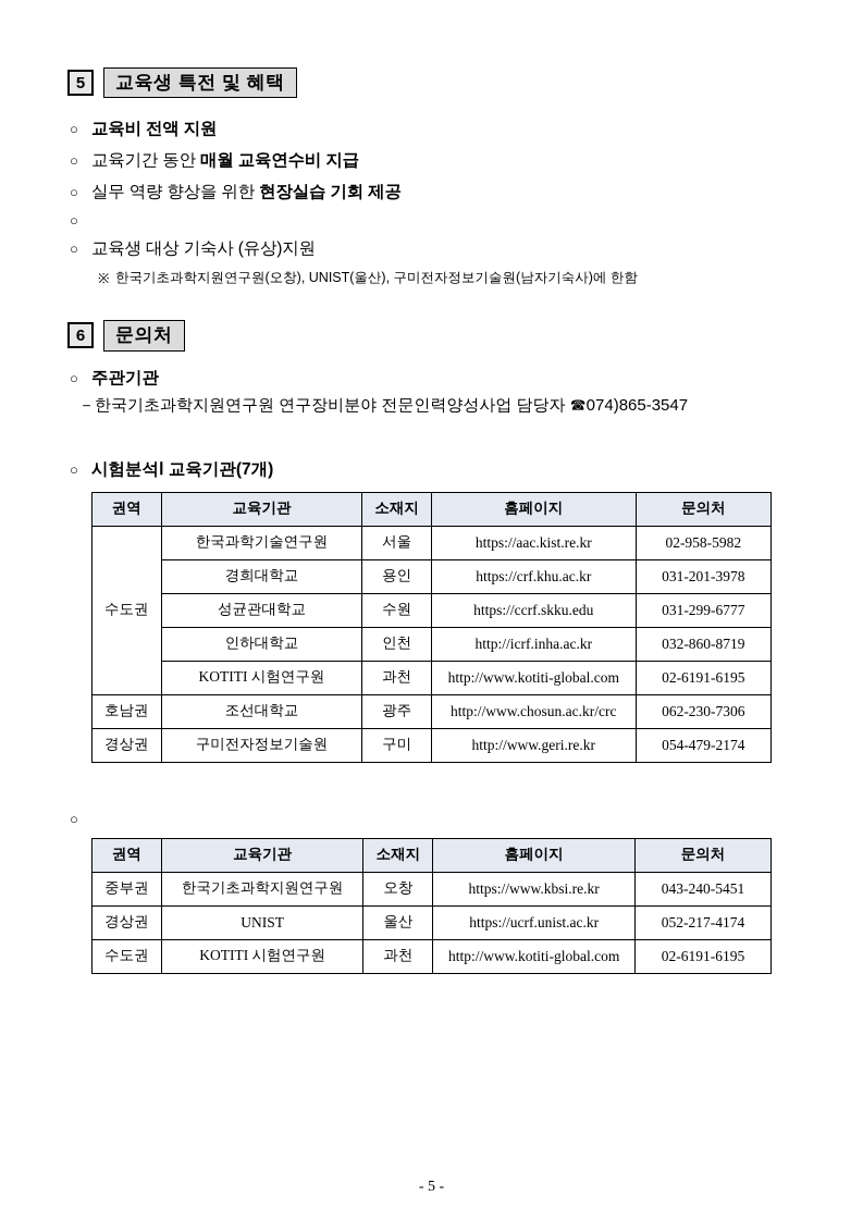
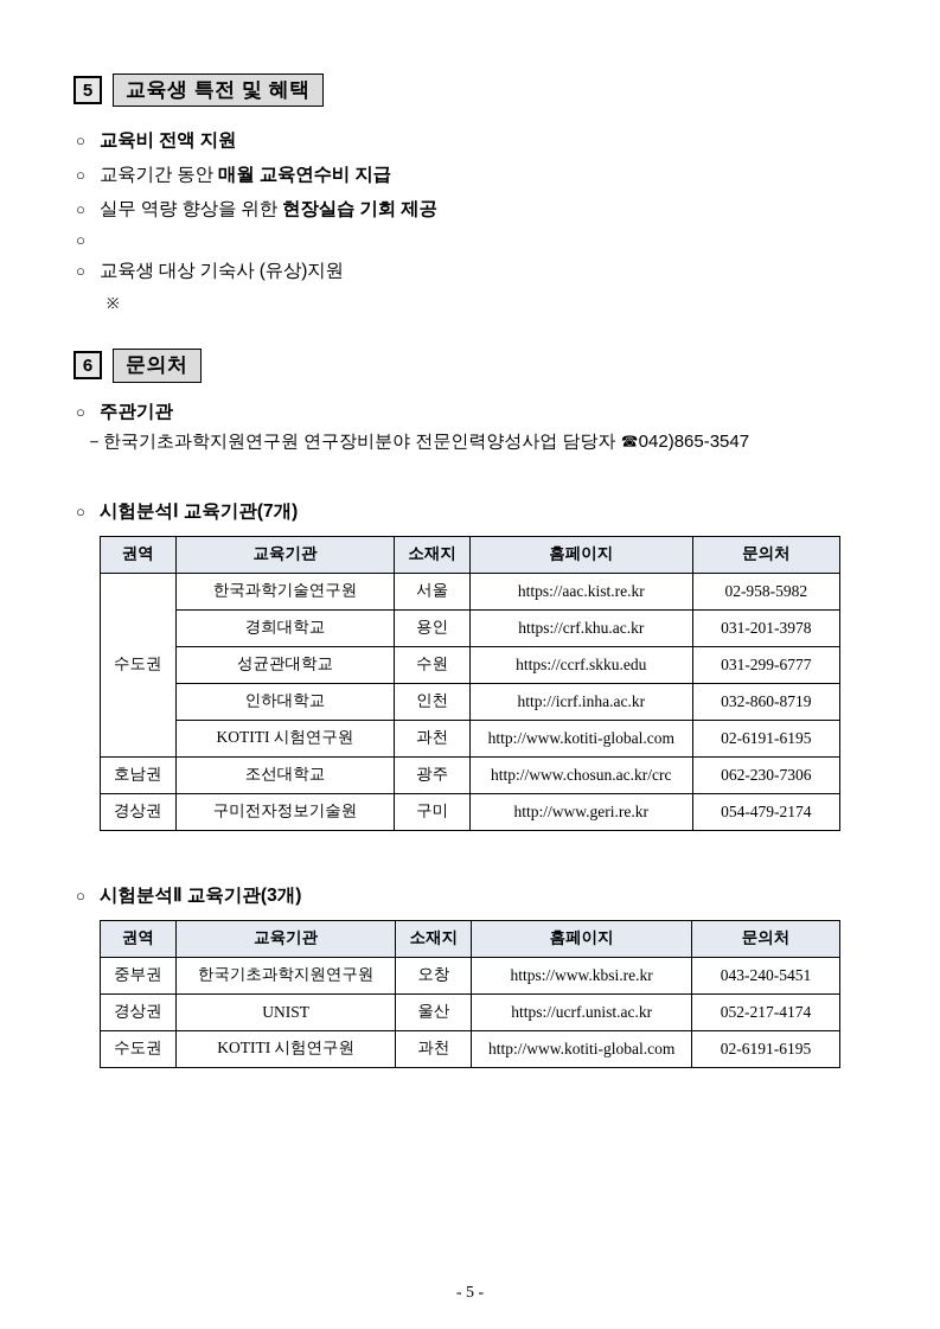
  5
  교육생 특전 및 혜택
  ○
  교육비 전액 지원
  ○
  교육기간 동안 매월 교육연수비 지급
  ○
  실무 역량 향상을 위한 현장실습 기회 제공
  ○
  ○
  교육생 대상 기숙사 (유상)지원
  ※
- 한국기초과학지원연구원(오창), UNIST(울산), 구미전자정보기술원(남자기숙사)에 한함
  6
  문의처
  ○
  주관기관
  －
- 한국기초과학지원연구원 연구장비분야 전문인력양성사업 담당자 ☎074)865-3547
+ 한국기초과학지원연구원 연구장비분야 전문인력양성사업 담당자 ☎042)865-3547
  ○
  시험분석Ⅰ 교육기관(7개)
  권역	교육기관	소재지	홈페이지	문의처
  수도권	한국과학기술연구원	서울	https://aac.kist.re.kr	02-958-5982
  경희대학교	용인	https://crf.khu.ac.kr	031-201-3978
  성균관대학교	수원	https://ccrf.skku.edu	031-299-6777
  인하대학교	인천	http://icrf.inha.ac.kr	032-860-8719
  KOTITI 시험연구원	과천	http://www.kotiti-global.com	02-6191-6195
  호남권	조선대학교	광주	http://www.chosun.ac.kr/crc	062-230-7306
  경상권	구미전자정보기술원	구미	http://www.geri.re.kr	054-479-2174
  ○
+ 시험분석Ⅱ 교육기관(3개)
  권역	교육기관	소재지	홈페이지	문의처
  중부권	한국기초과학지원연구원	오창	https://www.kbsi.re.kr	043-240-5451
  경상권	UNIST	울산	https://ucrf.unist.ac.kr	052-217-4174
  수도권	KOTITI 시험연구원	과천	http://www.kotiti-global.com	02-6191-6195
  - 5 -
